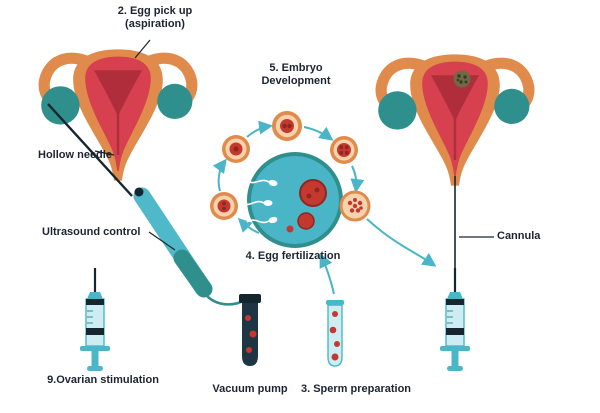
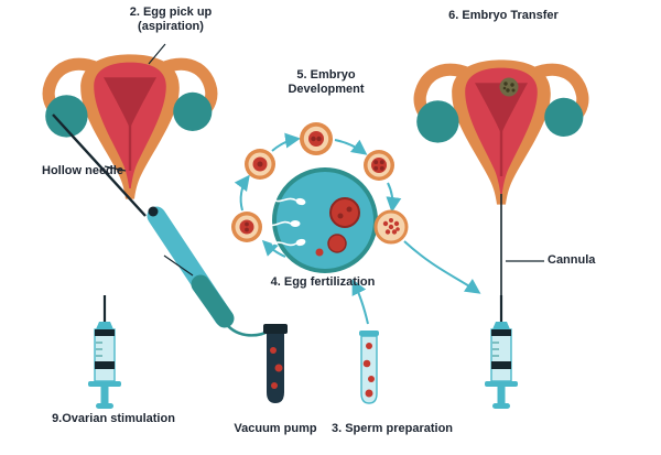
  2. Egg pick up
  (aspiration)
+ 6. Embryo Transfer
  5. Embryo
  Development
  Hollow needle
- Ultrasound control
  Cannula
  4. Egg fertilization
  9.Ovarian stimulation
  Vacuum pump
  3. Sperm preparation
